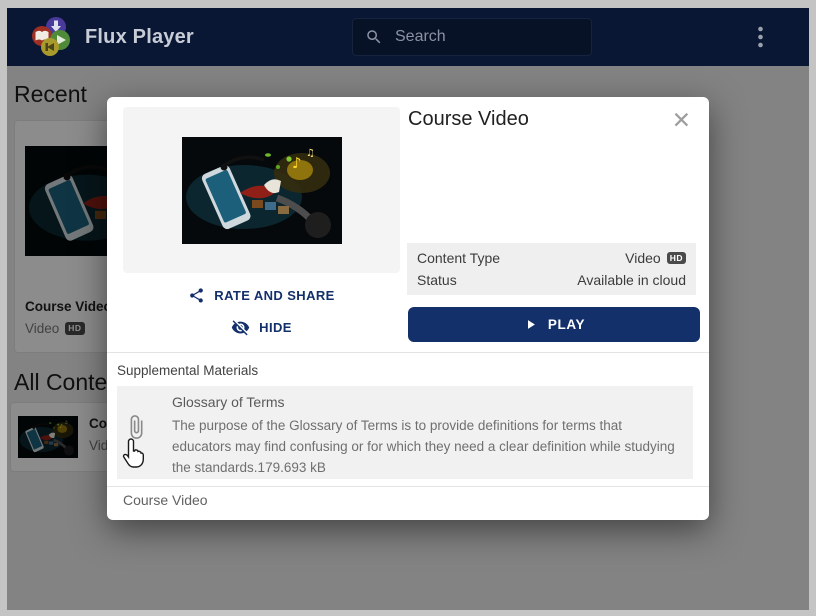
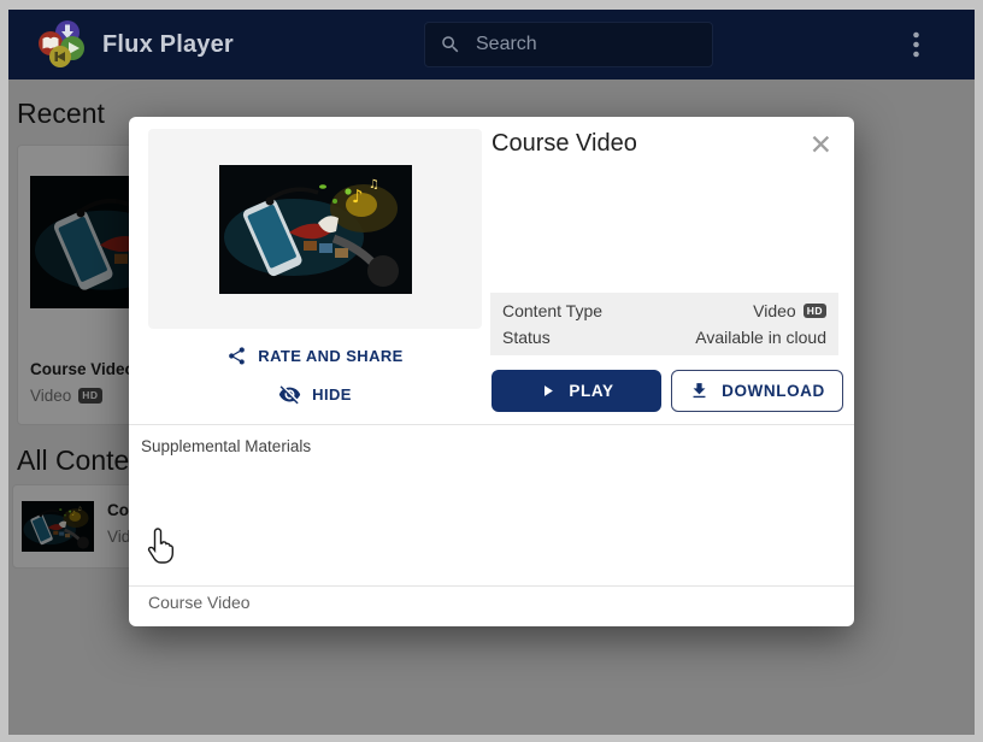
  Flux Player
  Search
  Recent
  Course Vide
  Video
  HD
  All Conte
  ♪
  ♫
  RATE AND SHARE
  HIDE
  Course Video
  ✕
  Content Type
  Video
  HD
  Status
  Available in cloud
  PLAY
+ DOWNLOAD
  Supplemental Materials
- Glossary of Terms
- The purpose of the Glossary of Terms is to provide definitions for terms that educators may find confusing or for which they need a clear definition while studying the standards.179.693 kB
  Course Video
